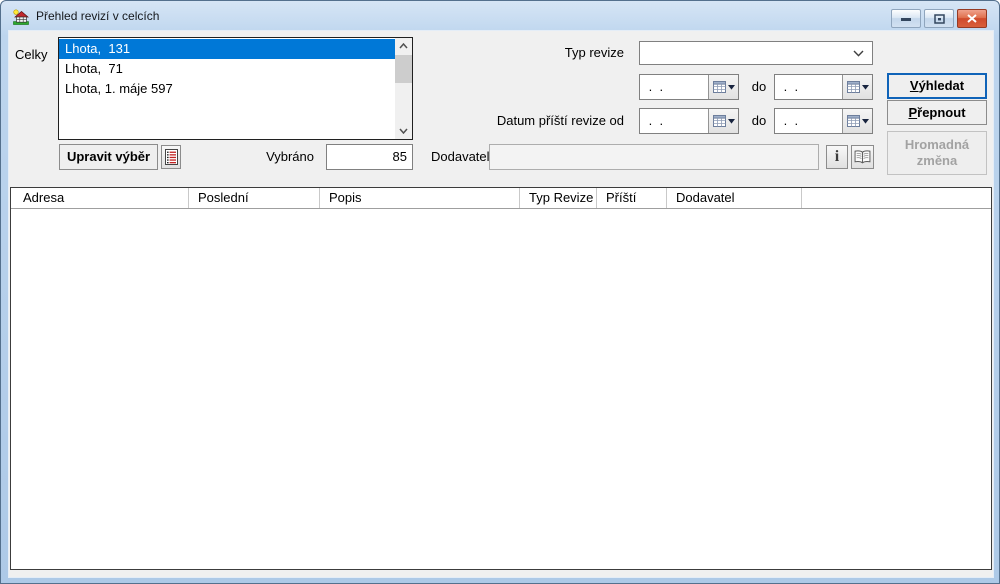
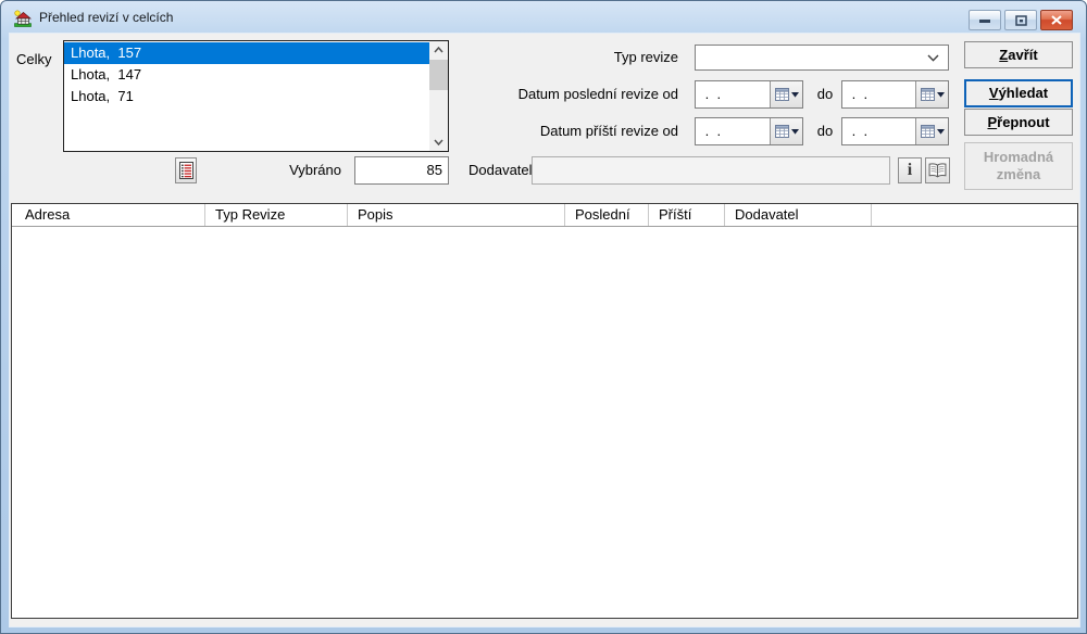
  Přehled revizí v celcích
  Celky
- Lhota, 131
+ Lhota, 157
+ Lhota, 147
  Lhota, 71
- Lhota, 1. máje 597
- Upravit výběr
  Vybráno
  85
  Typ revize
+ Datum poslední revize od
  . .
  do
  . .
  Datum příští revize od
  . .
  do
  . .
  Dodavate
  i
+ Zavřít
  Výhledat
  Přepnout
  Hromadná změna
  Adresa
- Poslední
+ Typ Revize
  Popis
- Typ Revize
+ Poslední
  Příští
  Dodavatel
